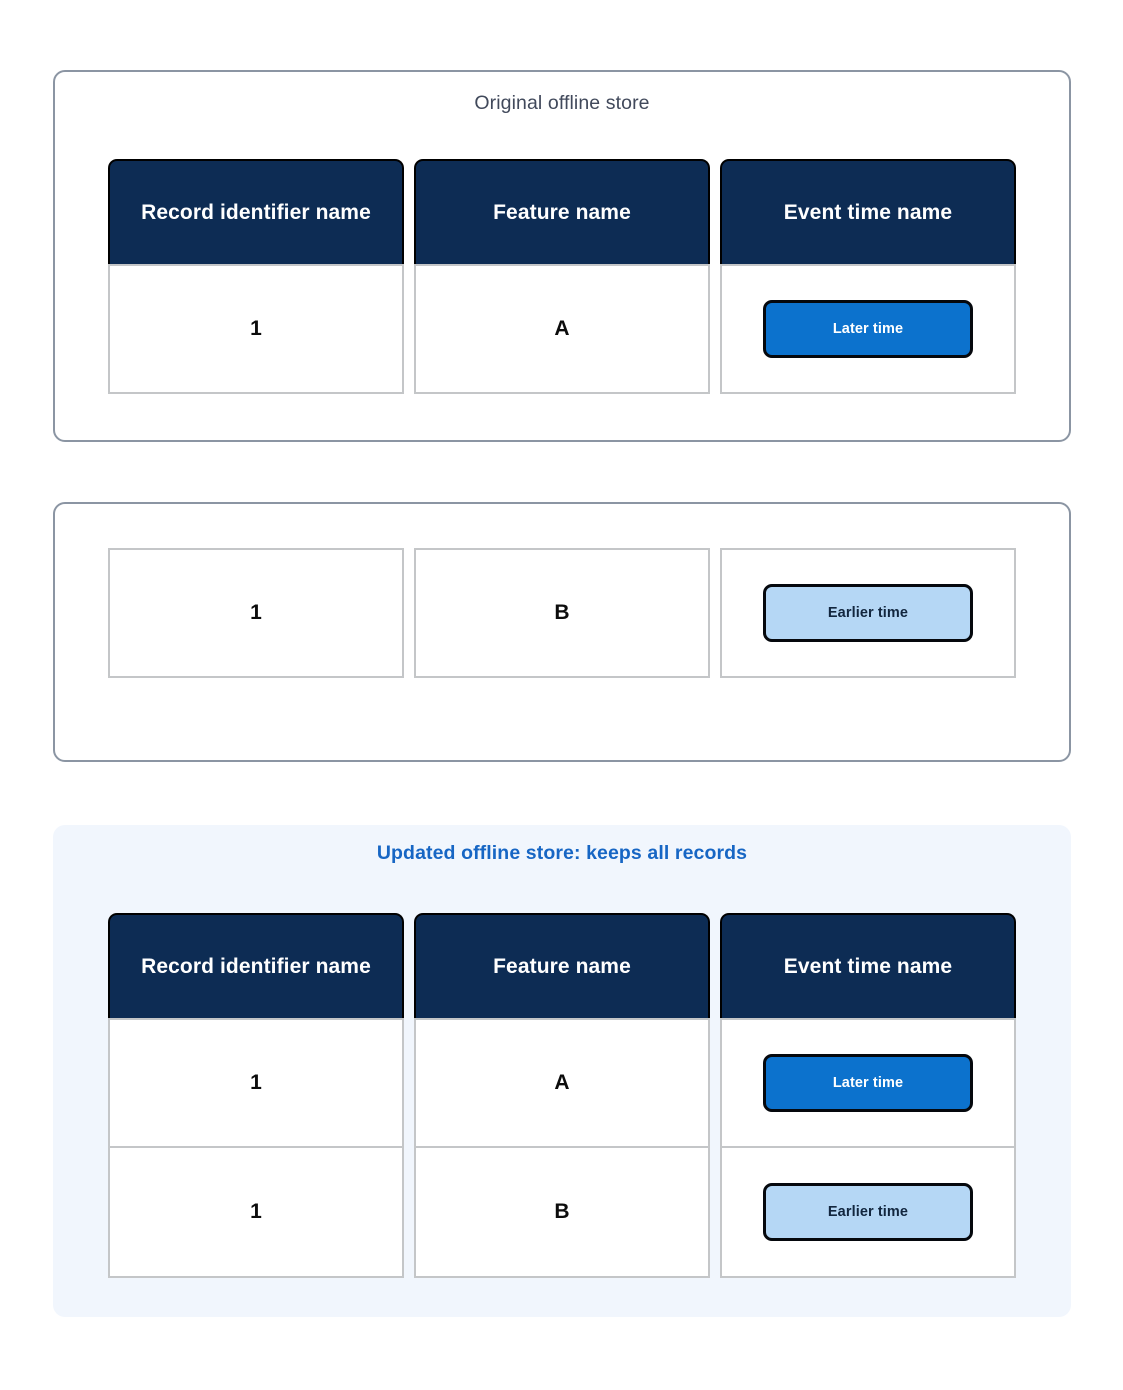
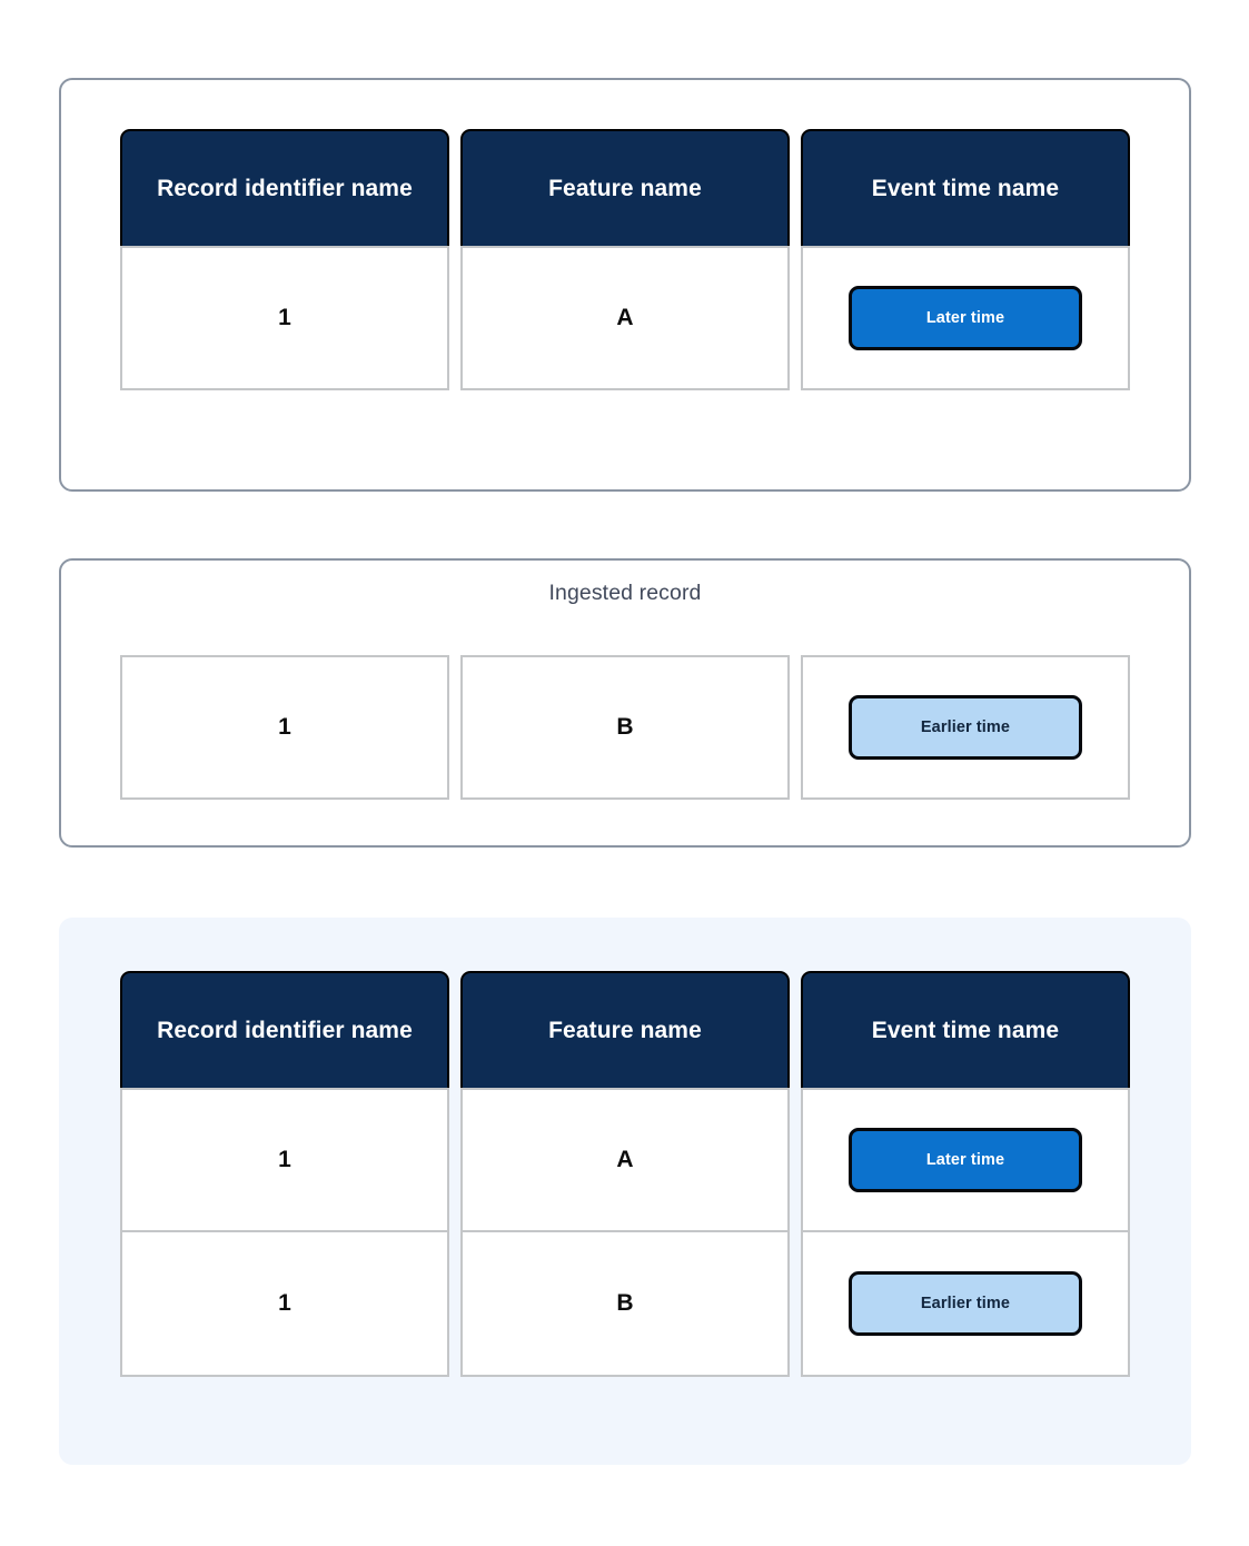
- Original offline store
  Record identifier name
  1
  Feature name
  A
  Event time name
  Later time
+ Ingested record
  1
  B
  Earlier time
- Updated offline store: keeps all records
  Record identifier name
  1
  1
  Feature name
  A
  B
  Event time name
  Later time
  Earlier time
